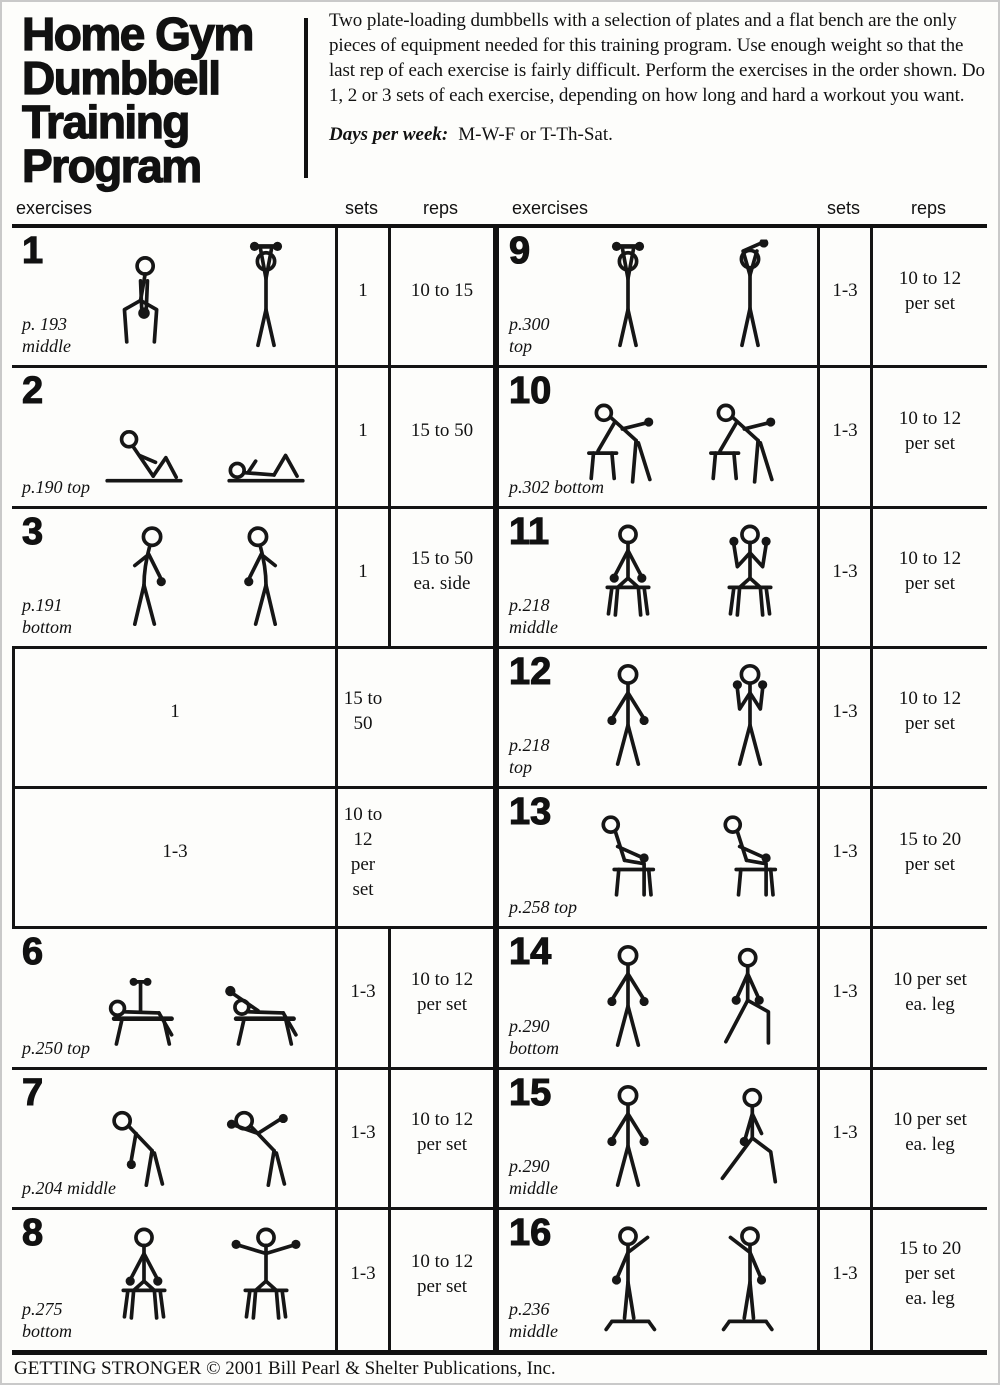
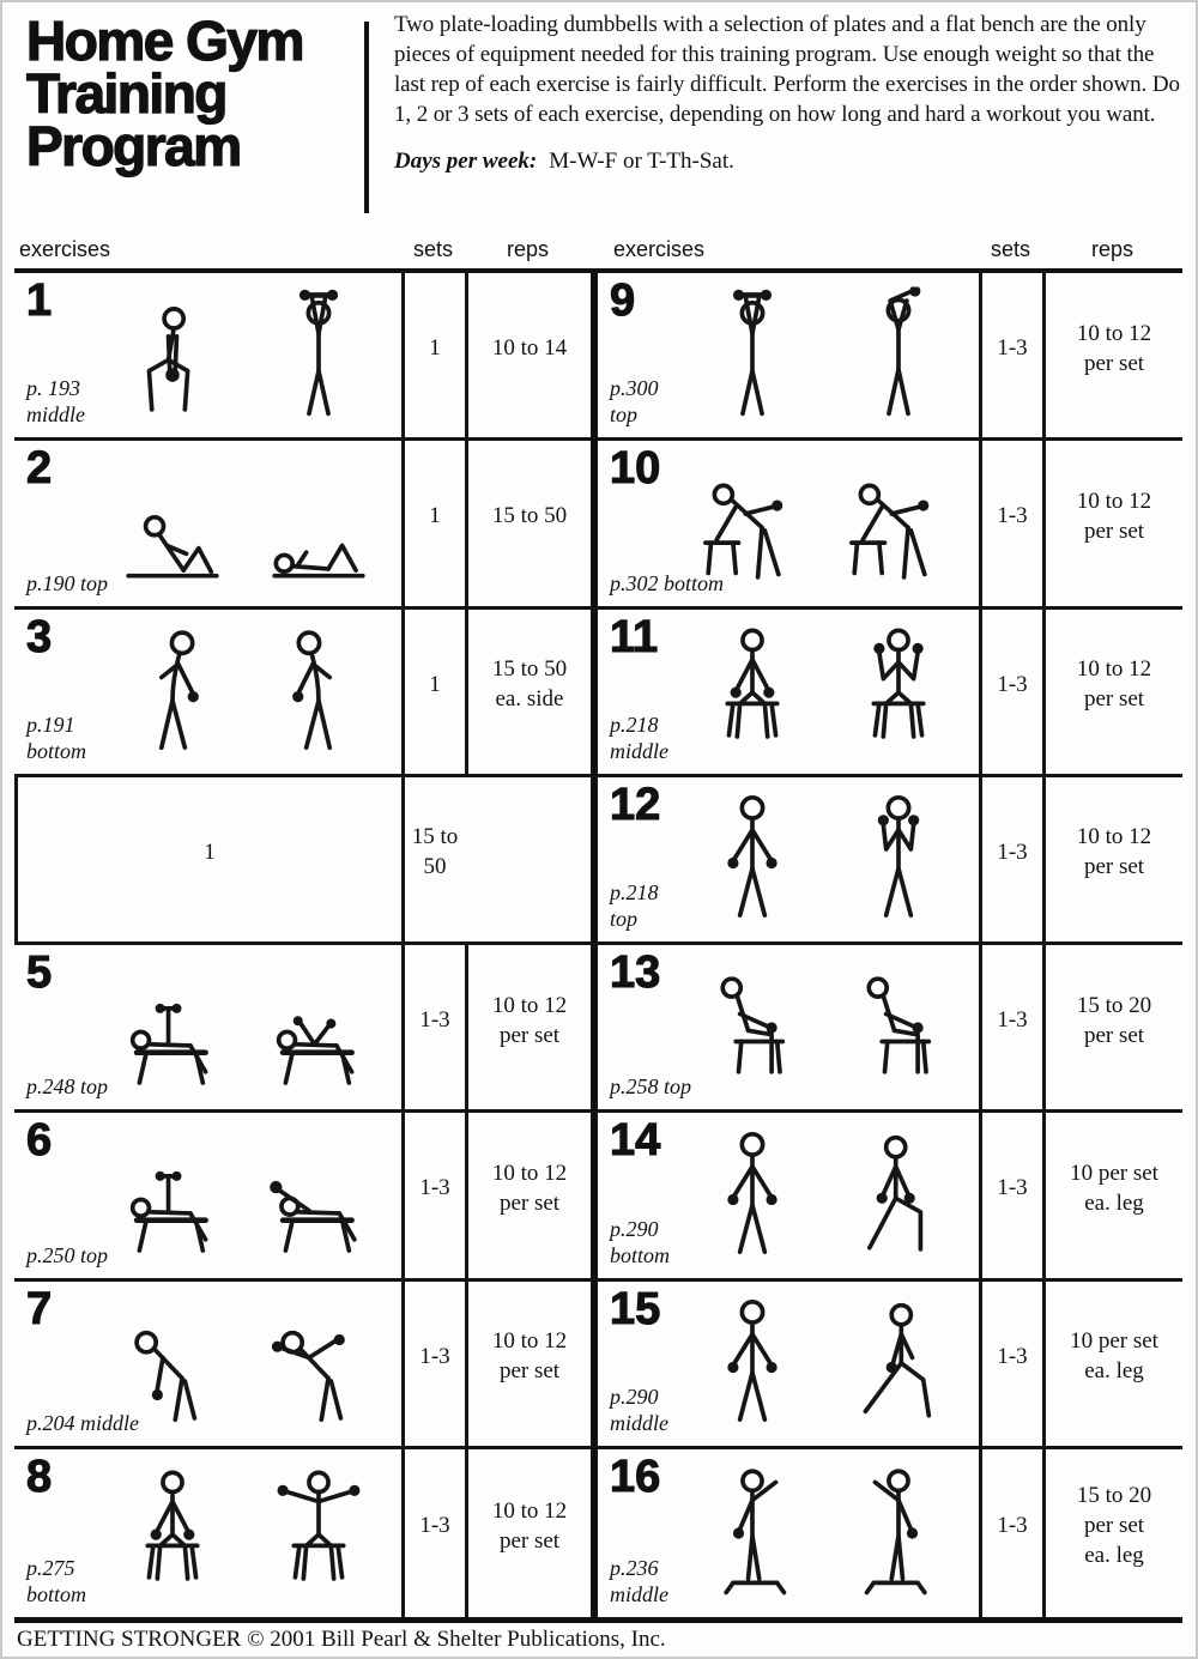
  Home Gym
- Dumbbell
  Training
  Program
  Two plate-loading dumbbells with a selection of plates and a flat bench are the only pieces of equipment needed for this training program. Use enough weight so that the last rep of each exercise is fairly difficult. Perform the exercises in the order shown. Do 1, 2 or 3 sets of each exercise, depending on how long and hard a workout you want.
  Days per week: M-W-F or T-Th-Sat.
  exercises
  sets
  reps
  exercises
  sets
  reps
  1
  p. 193
  middle
  1
- 10 to 15
+ 10 to 14
  2
  p.190 top
  1
  15 to 50
  3
  p.191
  bottom
  1
  15 to 50
  ea. side
  1
  15 to 50
+ 5
+ p.248 top
  1-3
  10 to 12
  per set
  6
  p.250 top
  1-3
  10 to 12
  per set
  7
  p.204 middle
  1-3
  10 to 12
  per set
  8
  p.275
  bottom
  1-3
  10 to 12
  per set
  9
  p.300
  top
  1-3
  10 to 12
  per set
  10
  p.302 bottom
  1-3
  10 to 12
  per set
  11
  p.218
  middle
  1-3
  10 to 12
  per set
  12
  p.218
  top
  1-3
  10 to 12
  per set
  13
  p.258 top
  1-3
  15 to 20
  per set
  14
  p.290
  bottom
  1-3
  10 per set
  ea. leg
  15
  p.290
  middle
  1-3
  10 per set
  ea. leg
  16
  p.236
  middle
  1-3
  15 to 20
  per set
  ea. leg
  GETTING STRONGER © 2001 Bill Pearl & Shelter Publications, Inc.
